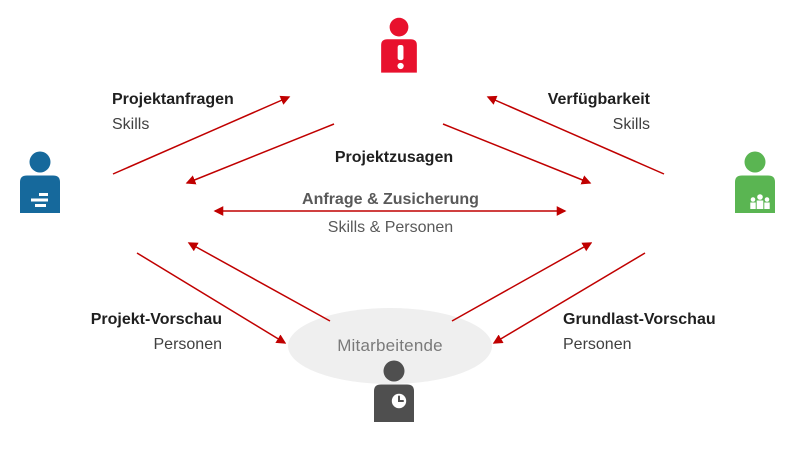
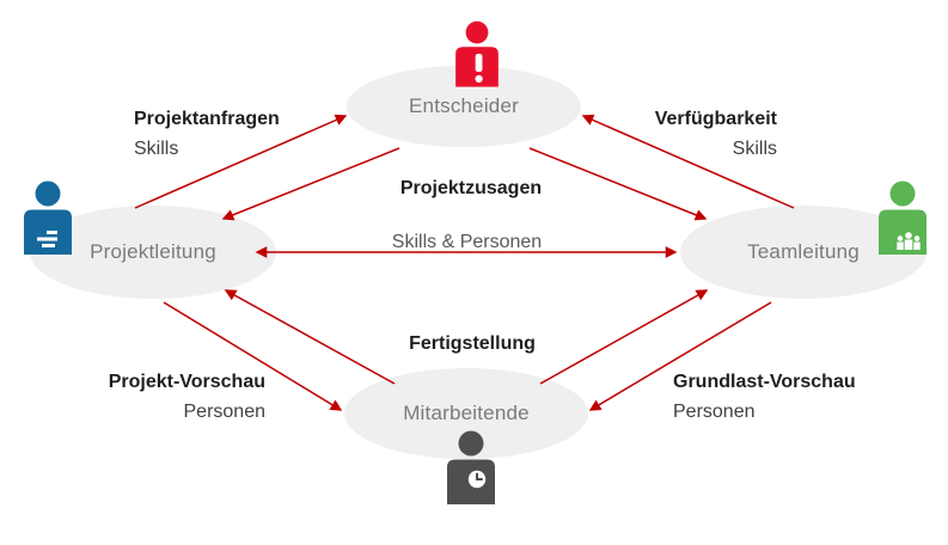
+ Entscheider
+ Projektleitung
+ Teamleitung
  Mitarbeitende
  Projektanfragen
  Skills
  Verfügbarkeit
  Skills
  Projektzusagen
- Anfrage & Zusicherung
  Skills & Personen
+ Fertigstellung
  Projekt-Vorschau
  Personen
  Grundlast-Vorschau
  Personen
